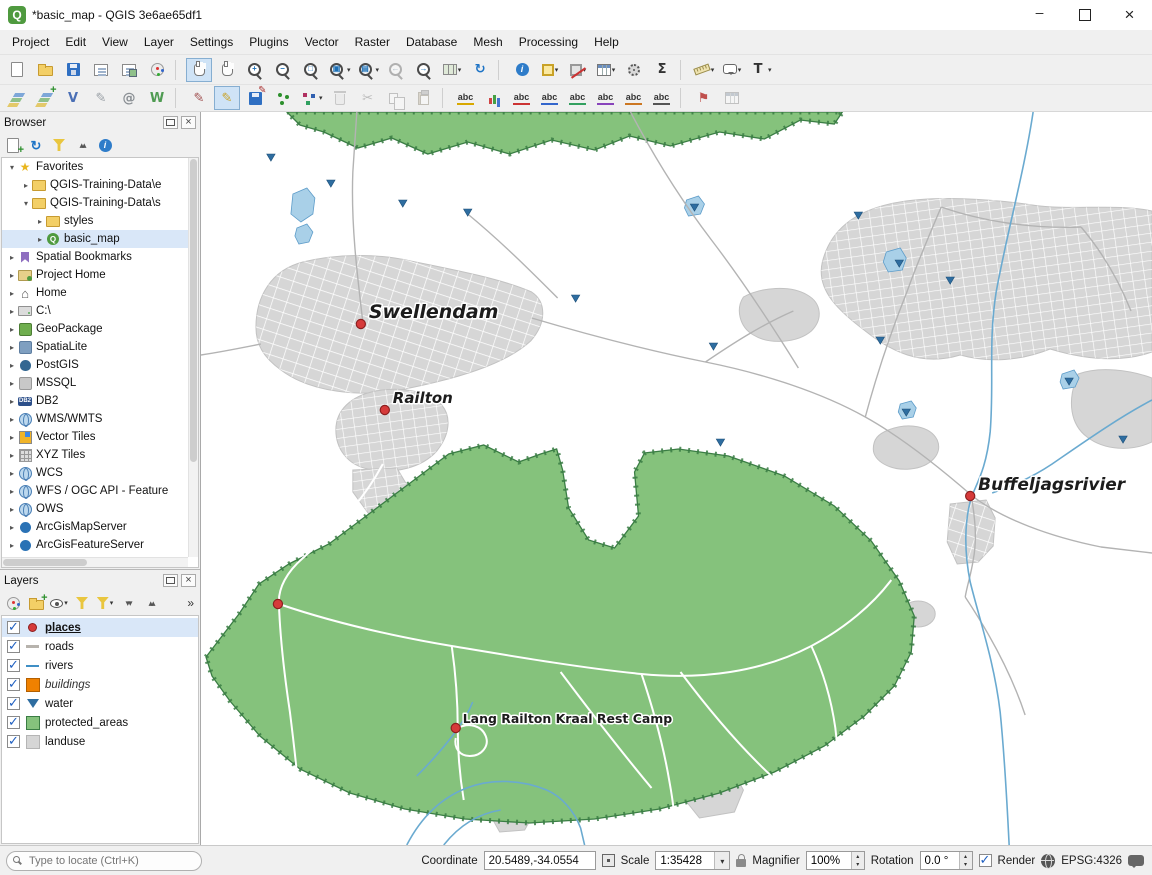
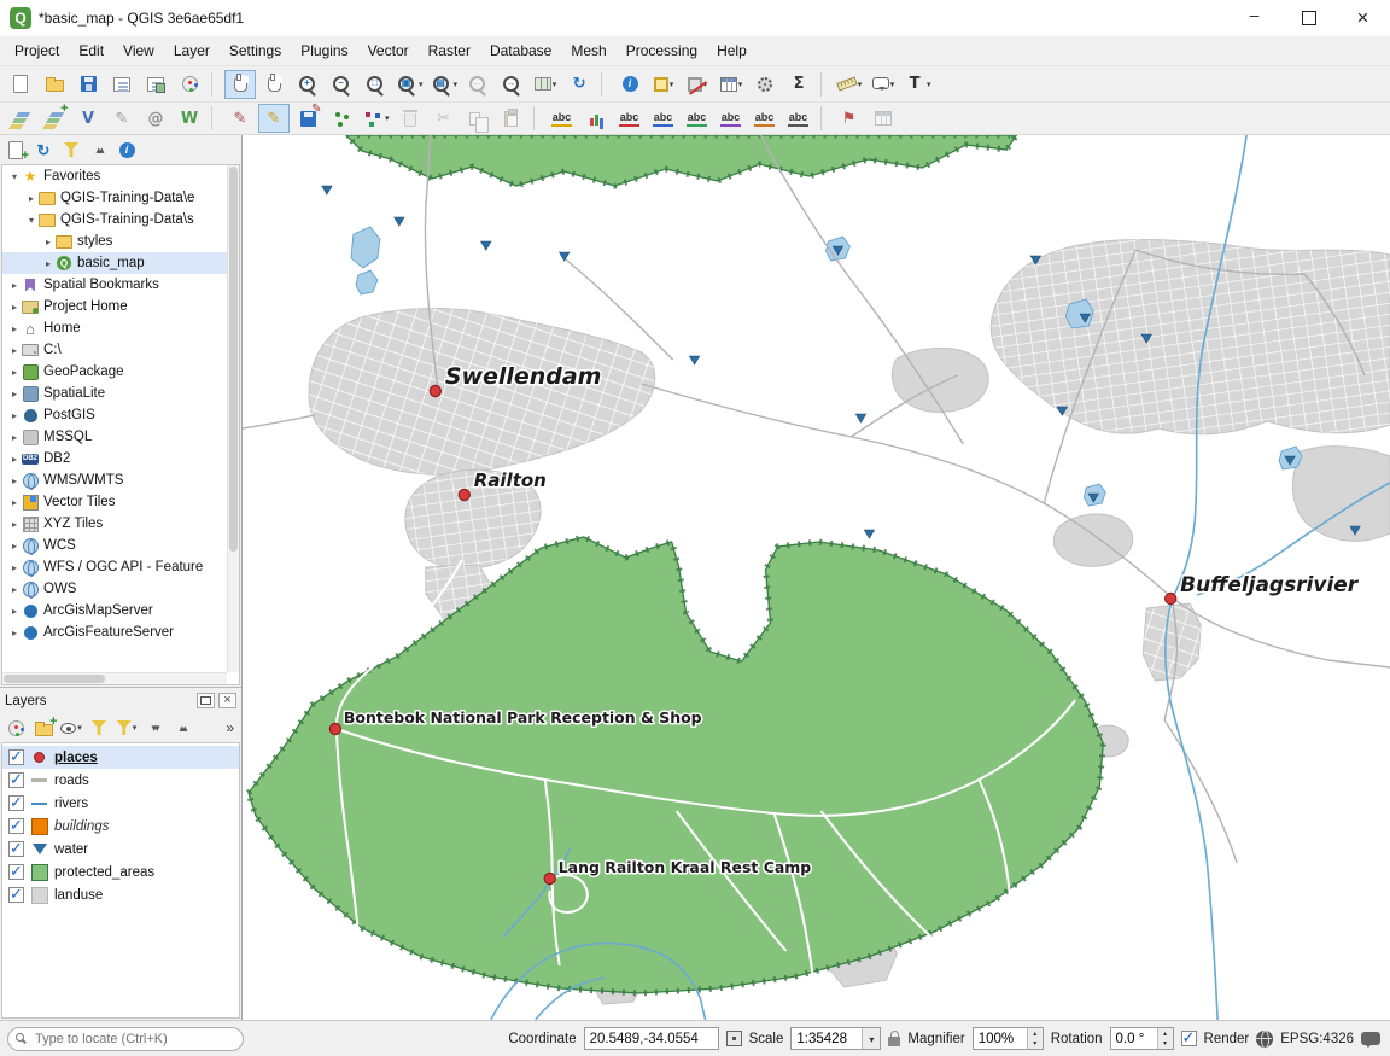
  *basic_map - QGIS 3e6ae65df1
  Project
  Edit
  View
  Layer
  Settings
  Plugins
  Vector
  Raster
  Database
  Mesh
  Processing
  Help
  +
  −
  □
  ▣
  ▤
  ←
  →
  ↻
  Σ
  T
  V
  ✎
  @
  W
  ✎
  ✎
  ✂
  abc
  abc
  abc
  abc
  abc
  abc
  abc
  ⚑
- Browser
  ▾
  Favorites
  ▸
  QGIS-Training-Data\e
  ▾
  QGIS-Training-Data\s
  ▸
  styles
  ▸
  basic_map
  ▸
  Spatial Bookmarks
  ▸
  Project Home
  ▸
  Home
  ▸
  C:\
  ▸
  GeoPackage
  ▸
  SpatiaLite
  ▸
  PostGIS
  ▸
  MSSQL
  ▸
  DB2
  ▸
  WMS/WMTS
  ▸
  Vector Tiles
  ▸
  XYZ Tiles
  ▸
  WCS
  ▸
  WFS / OGC API - Feature
  ▸
  OWS
  ▸
  ArcGisMapServer
  ▸
  ArcGisFeatureServer
  Layers
  »
  places
  roads
  rivers
  buildings
  water
  protected_areas
  landuse
  Swellendam
  Railton
  Buffeljagsrivier
+ Bontebok National Park Reception & Shop
  Lang Railton Kraal Rest Camp
  Type to locate (Ctrl+K)
  Coordinate
  20.5489,-34.0554
  Scale
  1:35428
  Magnifier
  100%
  Rotation
  0.0 °
  Render
  EPSG:4326
